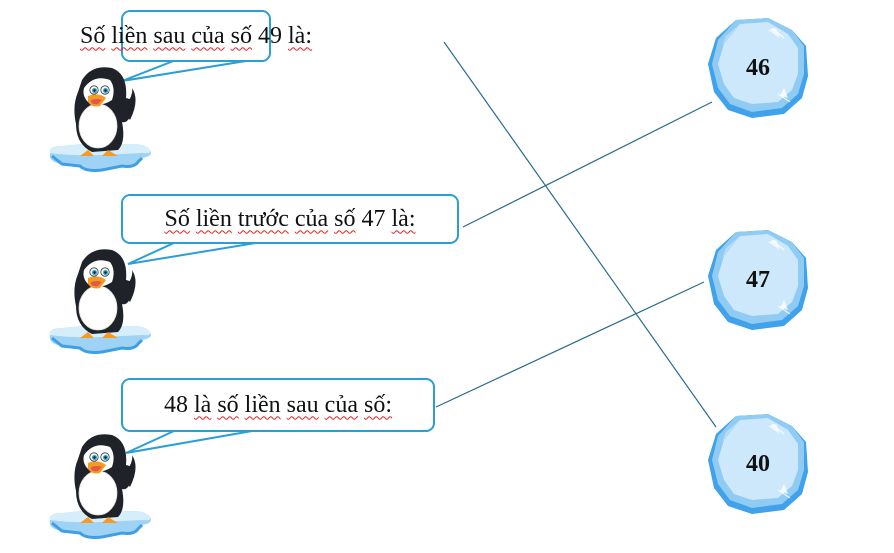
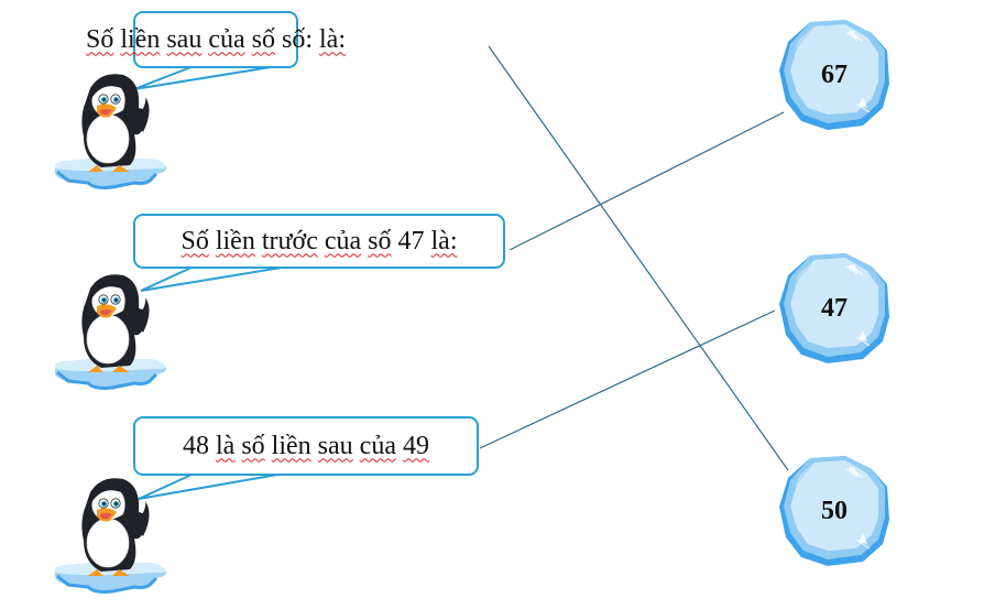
- Số liền sau của số 49 là:
+ Số liền sau của số số: là:
  Số liền trước của số 47 là:
- 48 là số liền sau của số:
+ 48 là số liền sau của 49
- 46
+ 67
  47
- 40
+ 50
